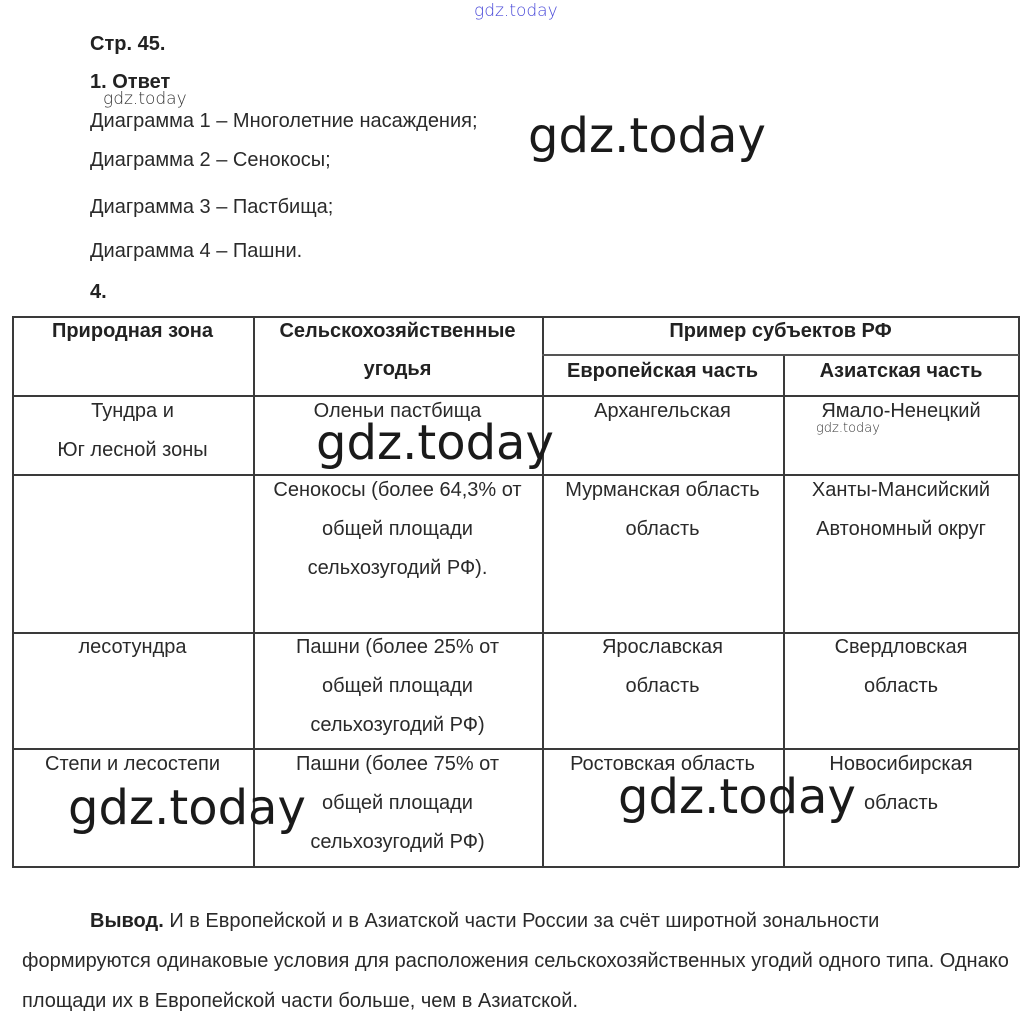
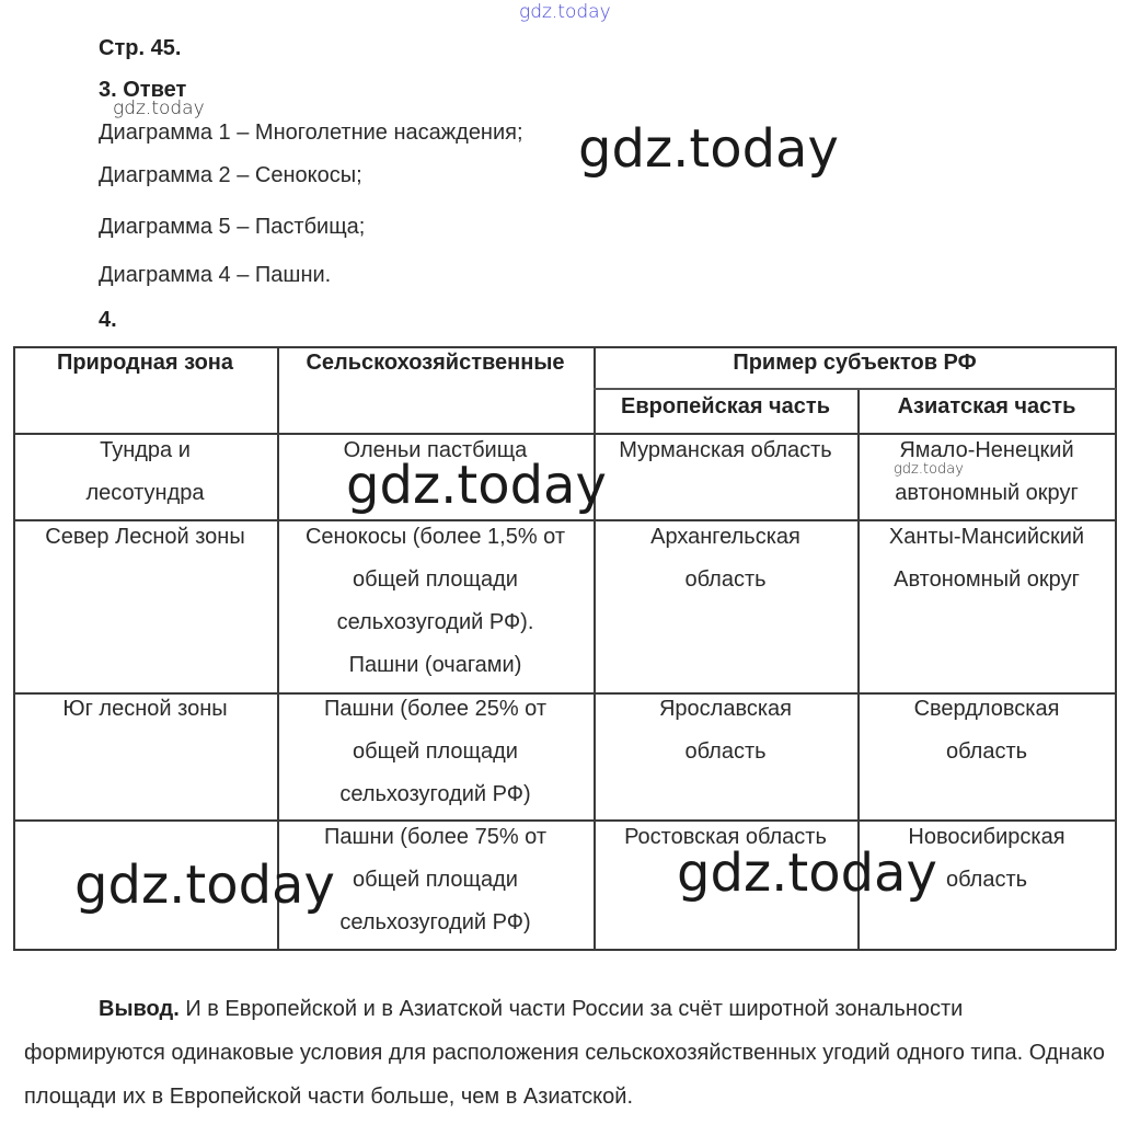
  Стр. 45.
- 1. Ответ
+ 3. Ответ
  Диаграмма 1 – Многолетние насаждения;
  Диаграмма 2 – Сенокосы;
- Диаграмма 3 – Пастбища;
+ Диаграмма 5 – Пастбища;
  Диаграмма 4 – Пашни.
  4.
  Природная зона
  Сельскохозяйственные
- угодья
  Пример субъектов РФ
  Европейская часть
  Азиатская часть
  Тундра и
- Юг лесной зоны
+ лесотундра
  Оленьи пастбища
- Архангельская
+ Мурманская область
  Ямало-Ненецкий
+ автономный округ
+ Север Лесной зоны
- Сенокосы (более 64,3% от
+ Сенокосы (более 1,5% от
  общей площади
  сельхозугодий РФ).
+ Пашни (очагами)
- Мурманская область
+ Архангельская
  область
  Ханты-Мансийский
  Автономный округ
- лесотундра
+ Юг лесной зоны
  Пашни (более 25% от
  общей площади
  сельхозугодий РФ)
  Ярославская
  область
  Свердловская
  область
- Степи и лесостепи
  Пашни (более 75% от
  общей площади
  сельхозугодий РФ)
  Ростовская область
  Новосибирская
  область
  Вывод. И в Европейской и в Азиатской части России за счёт широтной зональности формируются одинаковые условия для расположения сельскохозяйственных угодий одного типа. Однако площади их в Европейской части больше, чем в Азиатской.
  gdz.today
  gdz.today
  gdz.today
  gdz.today
  gdz.today
  gdz.today
  gdz.today
